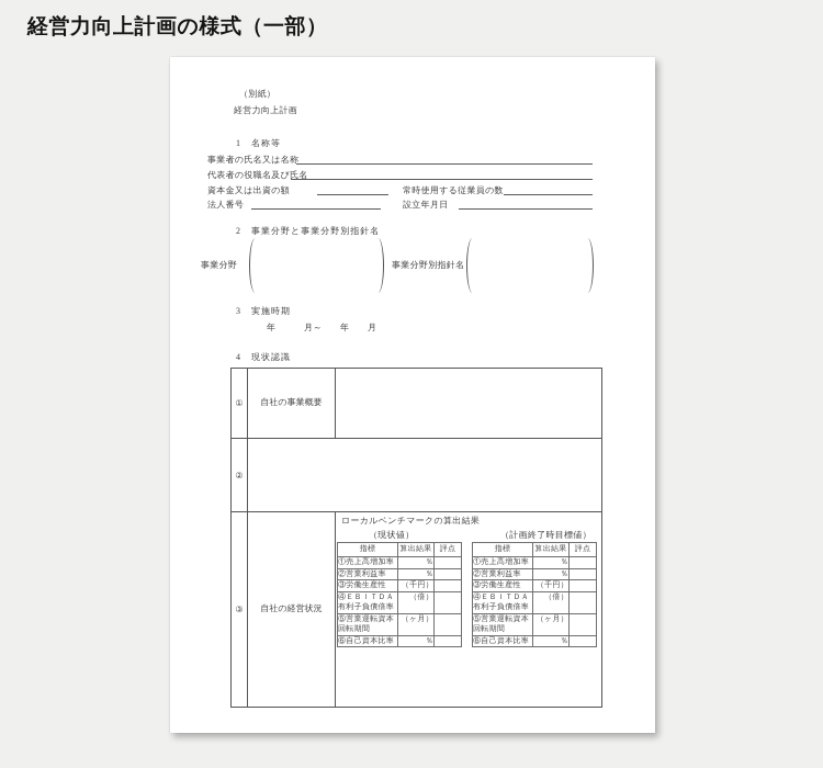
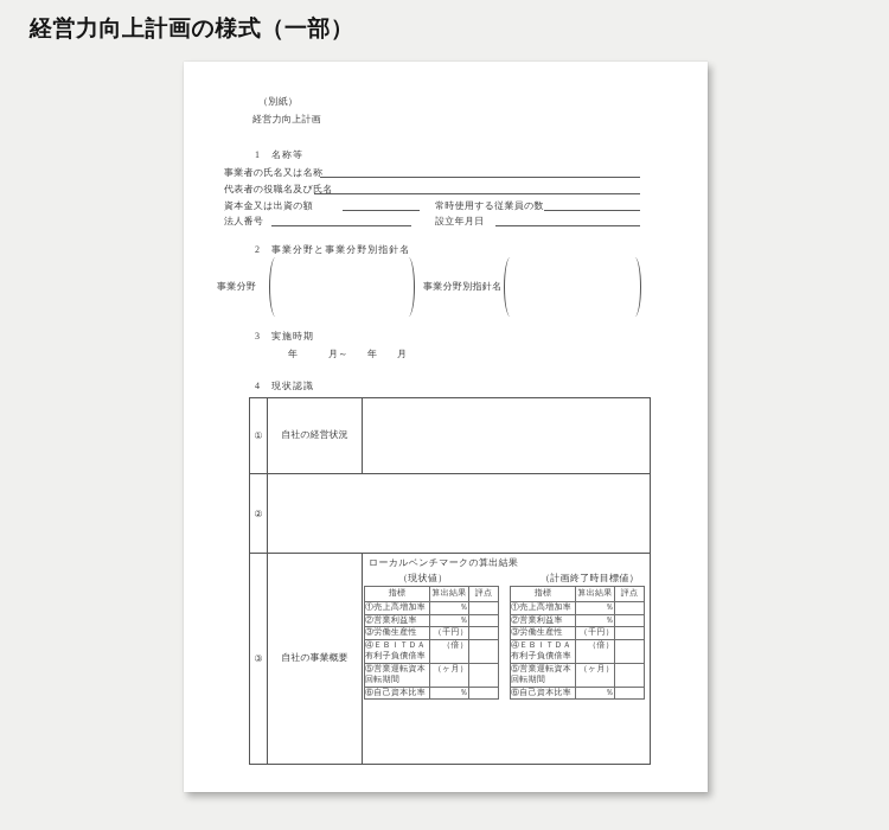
  経営力向上計画の様式（一部）
  （別紙）
  経営力向上計画
  1 名称等
  事業者の氏名又は名称
  代表者の役職名及び氏名
  資本金又は出資の額
  常時使用する従業員の数
  法人番号
  設立年月日
  2 事業分野と事業分野別指針名
  事業分野
  事業分野別指針名
  3 実施時期
  年
  月～
  年
  月
  4 現状認識
  ①
- 自社の事業概要
+ 自社の経営状況
  ②
  ③
- 自社の経営状況
+ 自社の事業概要
  ローカルベンチマークの算出結果
  （現状値）
  （計画終了時目標値）
  指標	算出結果	評点
  ①売上高増加率	％
  ②営業利益率	％
  ③労働生産性	（千円）
  ④ＥＢＩＴＤＡ有利子負債倍率	（倍）
  ⑤営業運転資本回転期間	（ヶ月）
  ⑥自己資本比率	％
  指標	算出結果	評点
  ①売上高増加率	％
  ②営業利益率	％
  ③労働生産性	（千円）
  ④ＥＢＩＴＤＡ有利子負債倍率	（倍）
  ⑤営業運転資本回転期間	（ヶ月）
  ⑥自己資本比率	％
